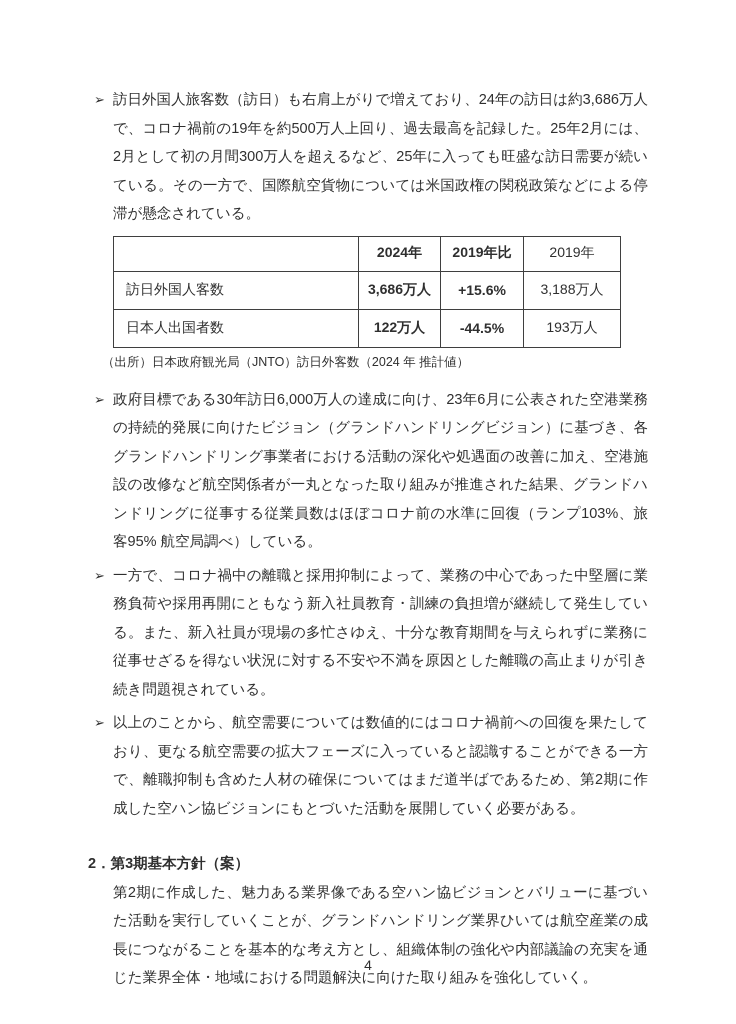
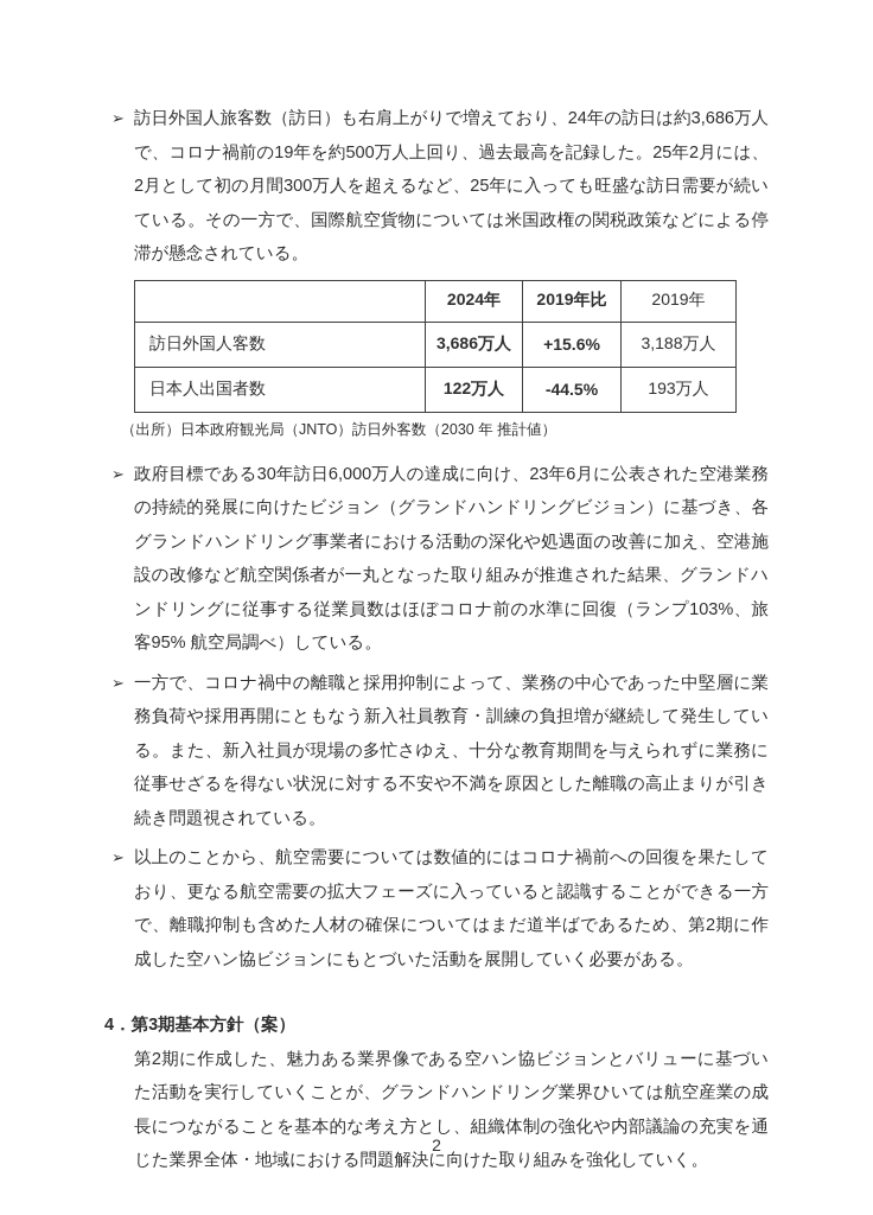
  ➢
  訪日外国人旅客数（訪日）も右肩上がりで増えており、24年の訪日は約3,686万人で、コロナ禍前の19年を約500万人上回り、過去最高を記録した。25年2月には、2月として初の月間300万人を超えるなど、25年に入っても旺盛な訪日需要が続いている。その一方で、国際航空貨物については米国政権の関税政策などによる停滞が懸念されている。
  	2024年	2019年比	2019年
  訪日外国人客数	3,686万人	+15.6%	3,188万人
  日本人出国者数	122万人	-44.5%	193万人
- （出所）日本政府観光局（JNTO）訪日外客数（2024 年 推計値）
+ （出所）日本政府観光局（JNTO）訪日外客数（2030 年 推計値）
  ➢
  政府目標である30年訪日6,000万人の達成に向け、23年6月に公表された空港業務の持続的発展に向けたビジョン（グランドハンドリングビジョン）に基づき、各グランドハンドリング事業者における活動の深化や処遇面の改善に加え、空港施設の改修など航空関係者が一丸となった取り組みが推進された結果、グランドハンドリングに従事する従業員数はほぼコロナ前の水準に回復（ランプ103%、旅客95% 航空局調べ）している。
  ➢
  一方で、コロナ禍中の離職と採用抑制によって、業務の中心であった中堅層に業務負荷や採用再開にともなう新入社員教育・訓練の負担増が継続して発生している。また、新入社員が現場の多忙さゆえ、十分な教育期間を与えられずに業務に従事せざるを得ない状況に対する不安や不満を原因とした離職の高止まりが引き続き問題視されている。
  ➢
  以上のことから、航空需要については数値的にはコロナ禍前への回復を果たしており、更なる航空需要の拡大フェーズに入っていると認識することができる一方で、離職抑制も含めた人材の確保についてはまだ道半ばであるため、第2期に作成した空ハン協ビジョンにもとづいた活動を展開していく必要がある。
- 2．第3期基本方針（案）
+ 4．第3期基本方針（案）
  第2期に作成した、魅力ある業界像である空ハン協ビジョンとバリューに基づいた活動を実行していくことが、グランドハンドリング業界ひいては航空産業の成長につながることを基本的な考え方とし、組織体制の強化や内部議論の充実を通じた業界全体・地域における問題解決に向けた取り組みを強化していく。
- 4
+ 2
